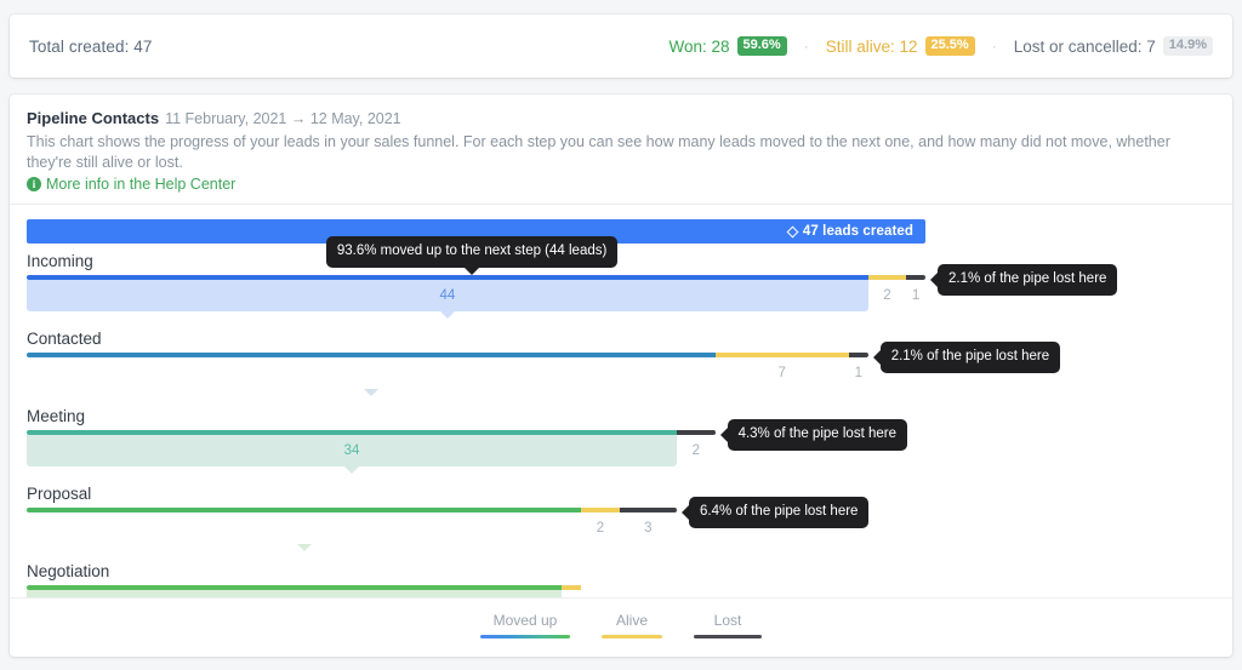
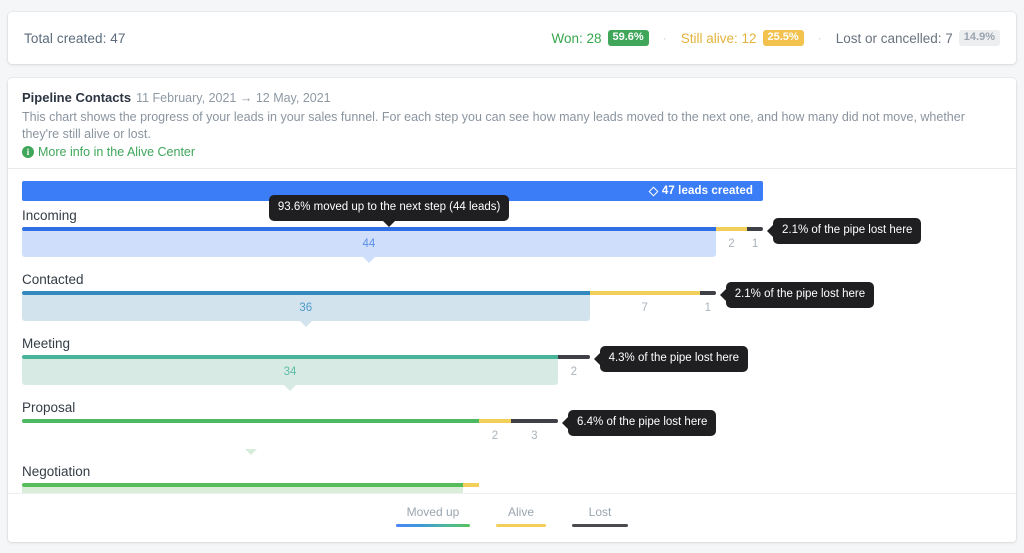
  Total created: 47
  Won: 28
  59.6%
  ·
  Still alive: 12
  25.5%
  ·
  Lost or cancelled: 7
  14.9%
  Pipeline Contacts 11 February, 2021 → 12 May, 2021
  This chart shows the progress of your leads in your sales funnel. For each step you can see how many leads moved to the next one, and how many did not move, whether they're still alive or lost.
  i
- More info in the Help Center
+ More info in the Alive Center
  47 leads created
  Incoming
  44
  2
  1
  2.1% of the pipe lost here
  93.6% moved up to the next step (44 leads)
  Contacted
+ 36
  7
  1
  2.1% of the pipe lost here
  Meeting
  34
  2
  4.3% of the pipe lost here
  Proposal
  2
  3
  6.4% of the pipe lost here
  Negotiation
  Moved up
  Alive
  Lost
